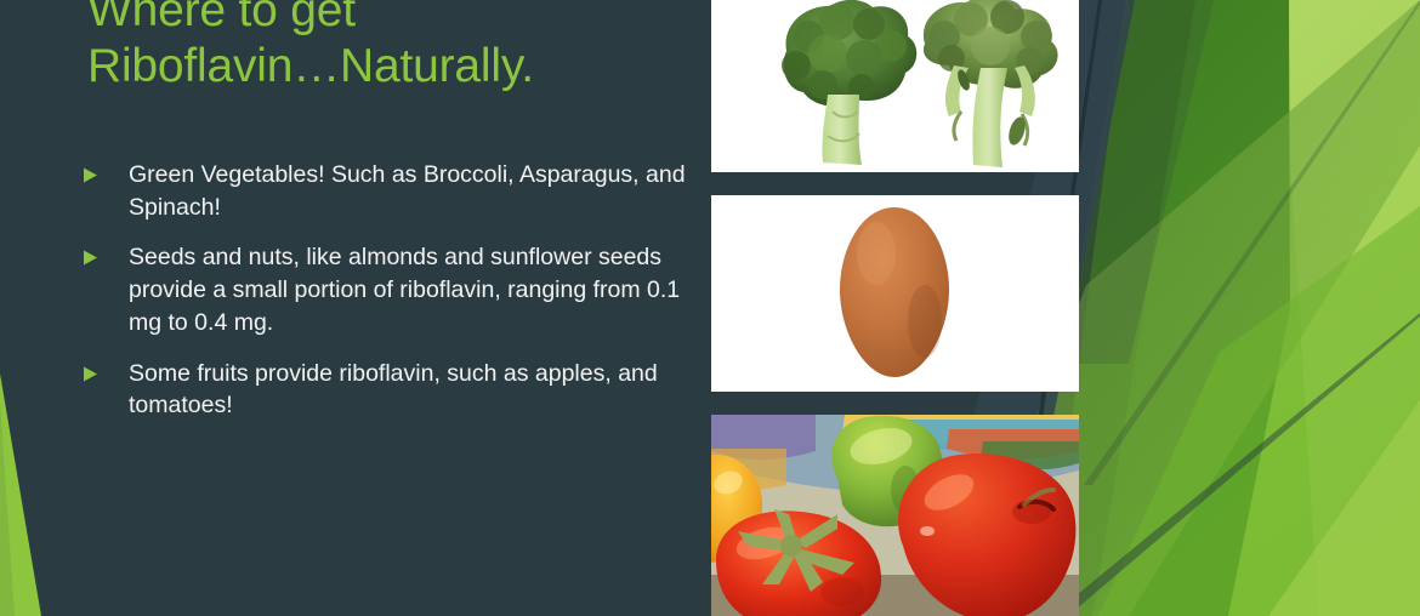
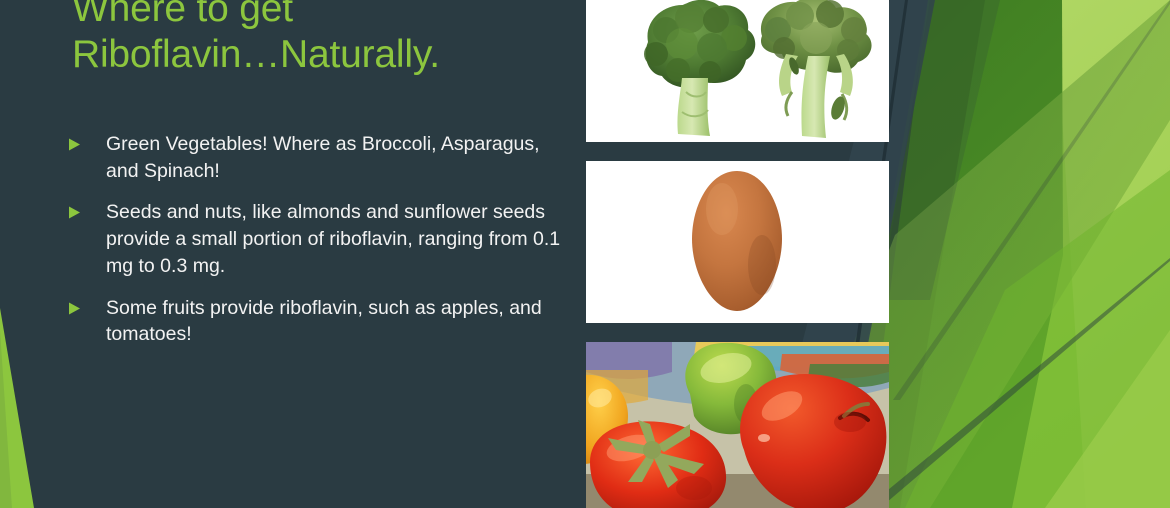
  Where to get
  Riboflavin…Naturally.
- Green Vegetables! Such as Broccoli, Asparagus, and Spinach!
+ Green Vegetables! Where as Broccoli, Asparagus, and Spinach!
- Seeds and nuts, like almonds and sunflower seeds provide a small portion of riboflavin, ranging from 0.1 mg to 0.4 mg.
+ Seeds and nuts, like almonds and sunflower seeds provide a small portion of riboflavin, ranging from 0.1 mg to 0.3 mg.
  Some fruits provide riboflavin, such as apples, and tomatoes!
